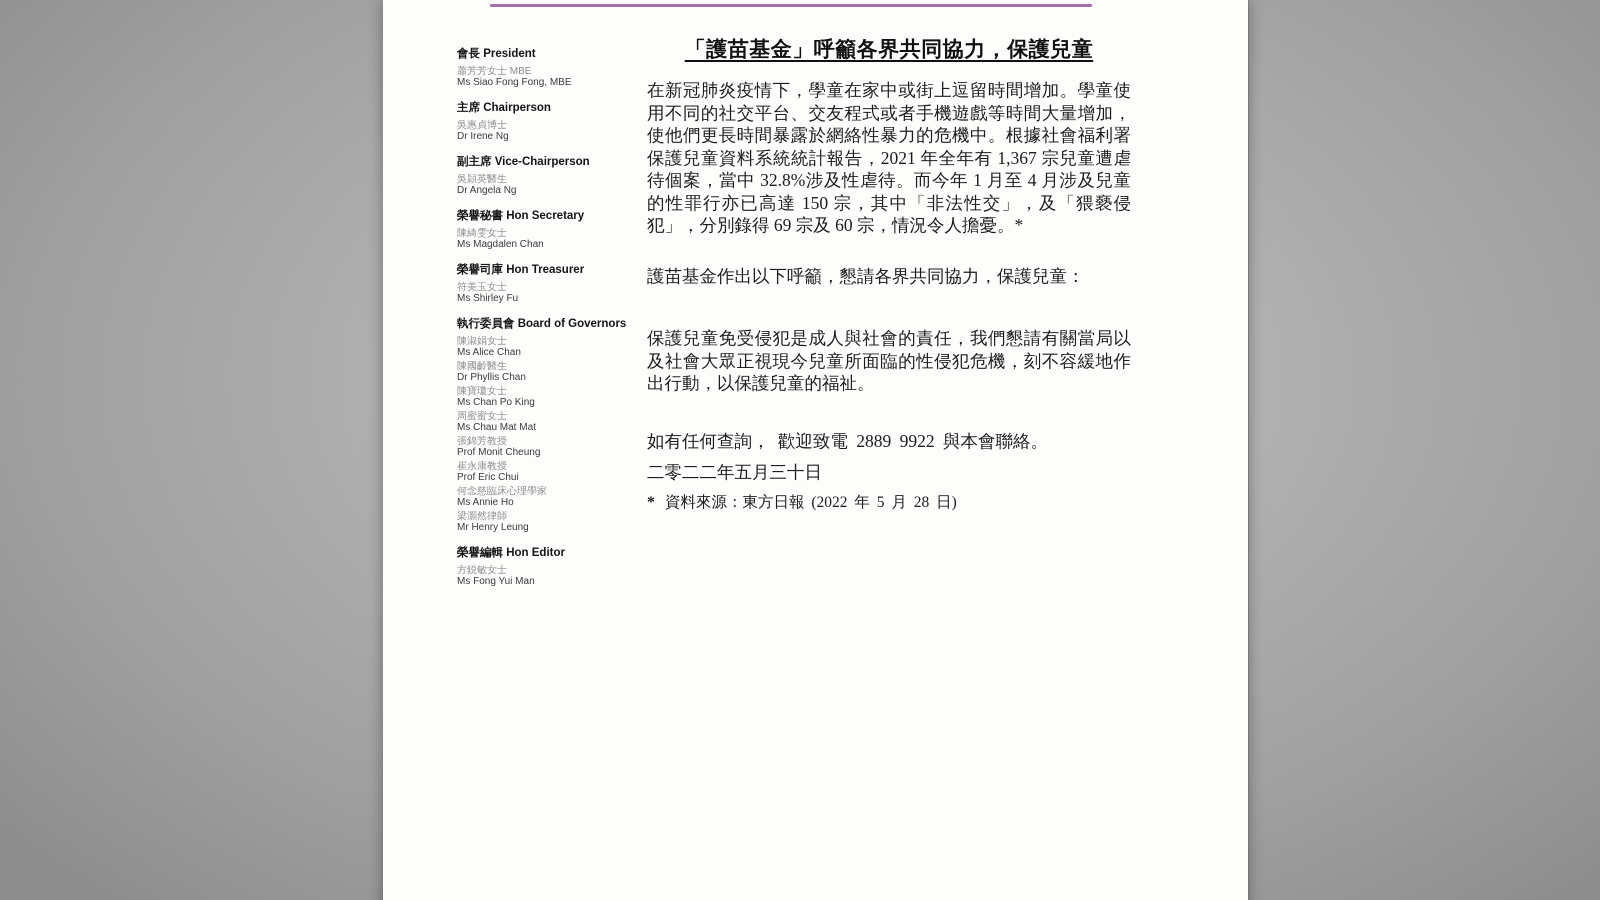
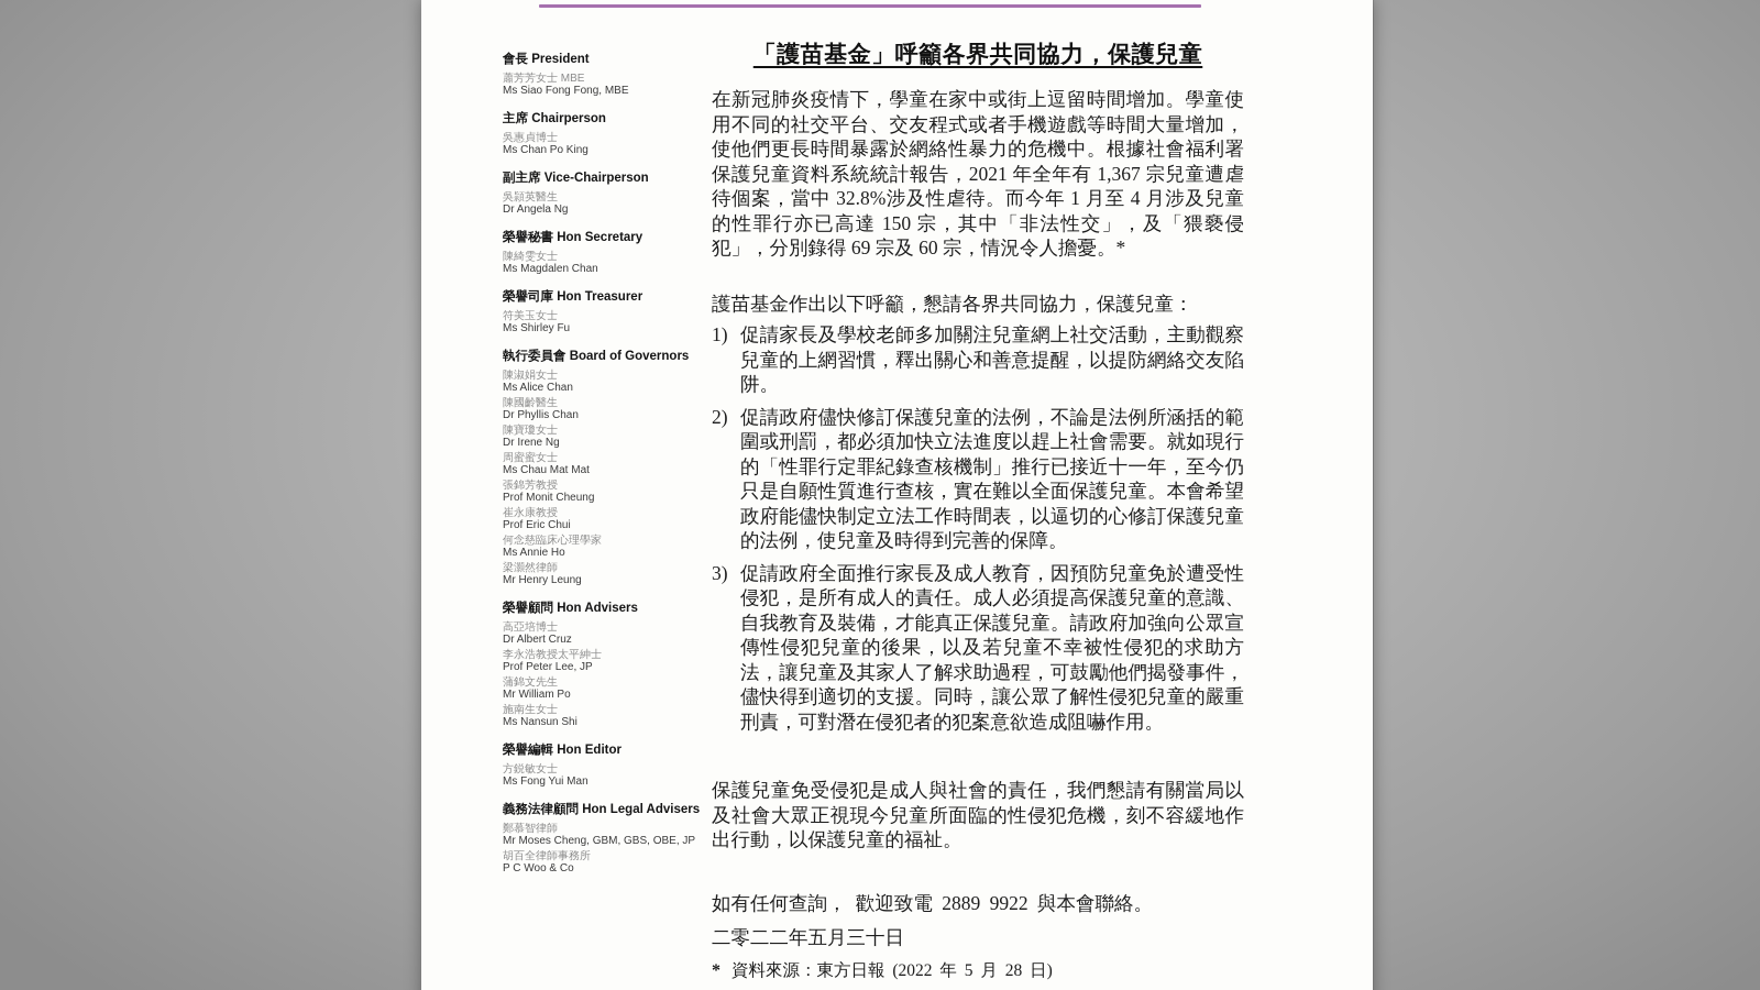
  會長 President
  蕭芳芳女士 MBE
  Ms Siao Fong Fong, MBE
  主席 Chairperson
  吳惠貞博士
- Dr Irene Ng
+ Ms Chan Po King
  副主席 Vice-Chairperson
  吳頴英醫生
  Dr Angela Ng
  榮譽秘書 Hon Secretary
  陳綺雯女士
  Ms Magdalen Chan
  榮譽司庫 Hon Treasurer
  符美玉女士
  Ms Shirley Fu
  執行委員會 Board of Governors
  陳淑娟女士
  Ms Alice Chan
  陳國齡醫生
  Dr Phyllis Chan
  陳寶瓊女士
- Ms Chan Po King
+ Dr Irene Ng
  周蜜蜜女士
  Ms Chau Mat Mat
  張錦芳教授
  Prof Monit Cheung
  崔永康教授
  Prof Eric Chui
  何念慈臨床心理學家
  Ms Annie Ho
  梁灝然律師
  Mr Henry Leung
+ 榮譽顧問 Hon Advisers
+ 高亞培博士
+ Dr Albert Cruz
+ 李永浩教授太平紳士
+ Prof Peter Lee, JP
+ 蒲錦文先生
+ Mr William Po
+ 施南生女士
+ Ms Nansun Shi
  榮譽編輯 Hon Editor
  方鋭敏女士
  Ms Fong Yui Man
+ 義務法律顧問 Hon Legal Advisers
+ 鄭慕智律師
+ Mr Moses Cheng, GBM, GBS, OBE, JP
+ 胡百全律師事務所
+ P C Woo & Co
  「護苗基金」呼籲各界共同協力，保護兒童
  在新冠肺炎疫情下，學童在家中或街上逗留時間增加。學童使用不同的社交平台、交友程式或者手機遊戲等時間大量增加，使他們更長時間暴露於網絡性暴力的危機中。根據社會福利署保護兒童資料系統統計報告，2021 年全年有 1,367 宗兒童遭虐待個案，當中 32.8%涉及性虐待。而今年 1 月至 4 月涉及兒童的性罪行亦已高達 150 宗，其中「非法性交」，及「猥褻侵犯」，分別錄得 69 宗及 60 宗，情況令人擔憂。*
  護苗基金作出以下呼籲，懇請各界共同協力，保護兒童：
+ 1)
+ 促請家長及學校老師多加關注兒童網上社交活動，主動觀察兒童的上網習慣，釋出關心和善意提醒，以提防網絡交友陷阱。
+ 2)
+ 促請政府儘快修訂保護兒童的法例，不論是法例所涵括的範圍或刑罰，都必須加快立法進度以趕上社會需要。就如現行的「性罪行定罪紀錄查核機制」推行已接近十一年，至今仍只是自願性質進行查核，實在難以全面保護兒童。本會希望政府能儘快制定立法工作時間表，以逼切的心修訂保護兒童的法例，使兒童及時得到完善的保障。
+ 3)
+ 促請政府全面推行家長及成人教育，因預防兒童免於遭受性侵犯，是所有成人的責任。成人必須提高保護兒童的意識、自我教育及裝備，才能真正保護兒童。請政府加強向公眾宣傳性侵犯兒童的後果，以及若兒童不幸被性侵犯的求助方法，讓兒童及其家人了解求助過程，可鼓勵他們揭發事件，儘快得到適切的支援。同時，讓公眾了解性侵犯兒童的嚴重刑責，可對潛在侵犯者的犯案意欲造成阻嚇作用。
  保護兒童免受侵犯是成人與社會的責任，我們懇請有關當局以及社會大眾正視現今兒童所面臨的性侵犯危機，刻不容緩地作出行動，以保護兒童的福祉。
  如有任何查詢， 歡迎致電 2889 9922 與本會聯絡。
  二零二二年五月三十日
  *
  資料來源：東方日報 (2022 年 5 月 28 日)
